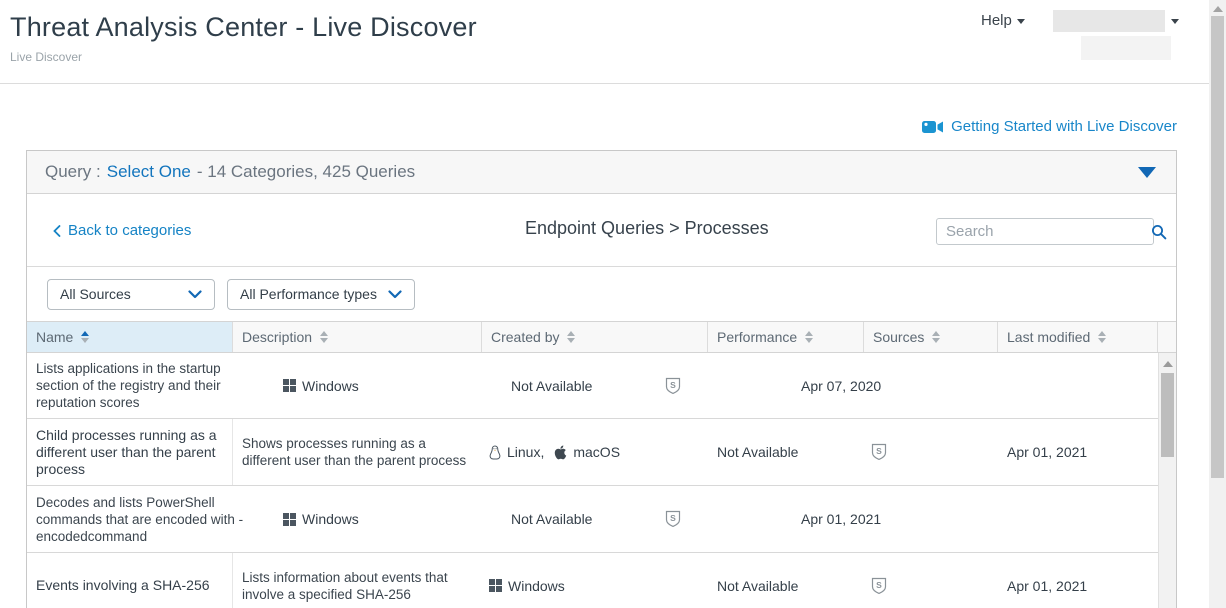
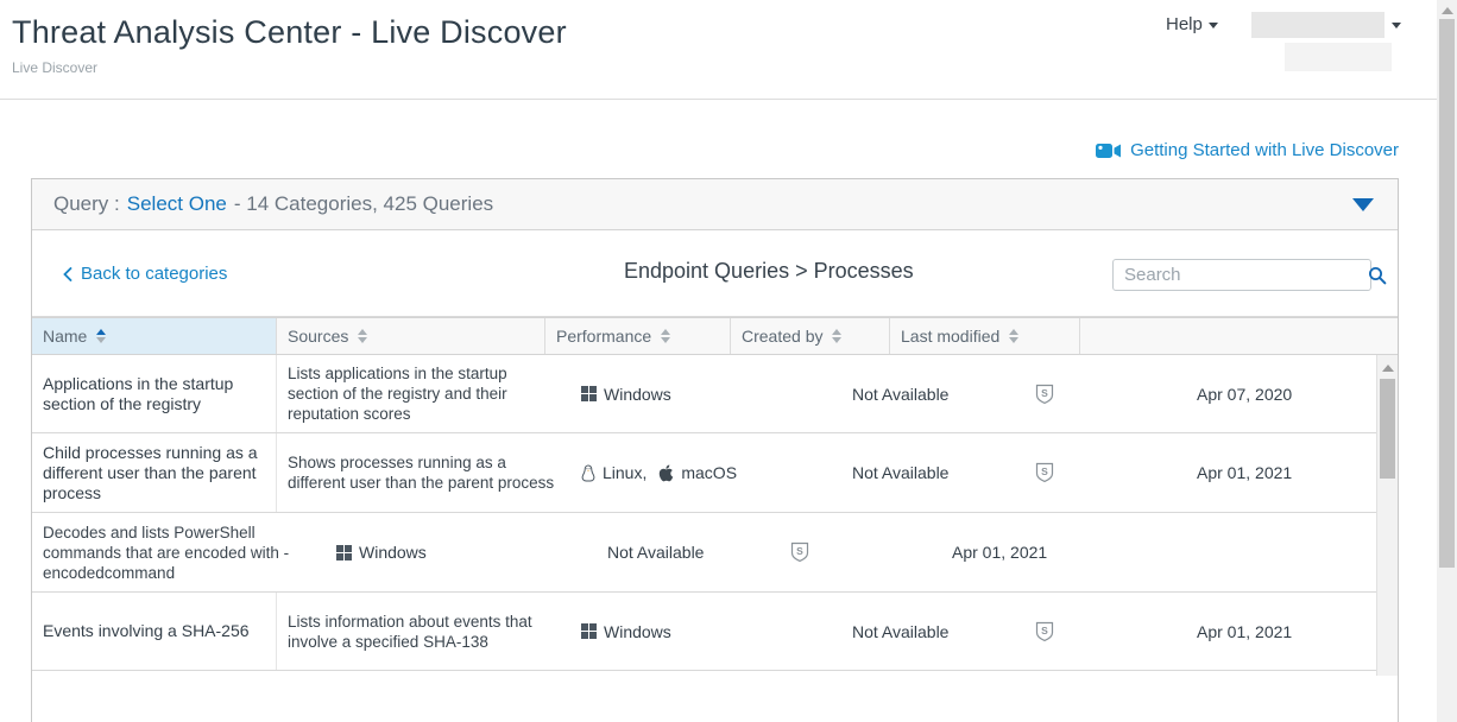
  Threat Analysis Center - Live Discover
  Live Discover
  Help
  Getting Started with Live Discover
  Query :
  Select One
  - 14 Categories, 425 Queries
  Back to categories
  Endpoint Queries > Processes
  Search
- All Sources
- All Performance types
  Name
- Description
- Created by
+ Sources
  Performance
- Sources
+ Created by
  Last modified
+ Applications in the startup section of the registry
  Lists applications in the startup section of the registry and their reputation scores
  Windows
  Not Available
  S
  Apr 07, 2020
  Child processes running as a different user than the parent process
  Shows processes running as a different user than the parent process
  Linux,
  macOS
  Not Available
  S
  Apr 01, 2021
  Decodes and lists PowerShell commands that are encoded with -encodedcommand
  Windows
  Not Available
  S
  Apr 01, 2021
  Events involving a SHA-256
- Lists information about events that involve a specified SHA-256
+ Lists information about events that involve a specified SHA-138
  Windows
  Not Available
  S
  Apr 01, 2021
